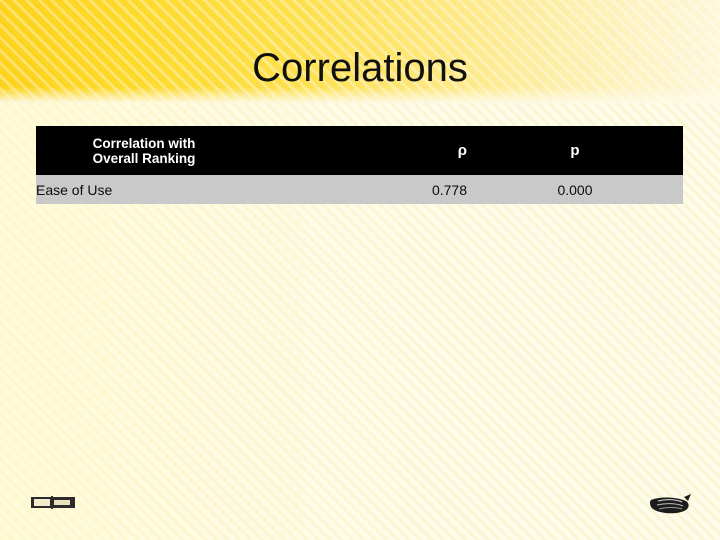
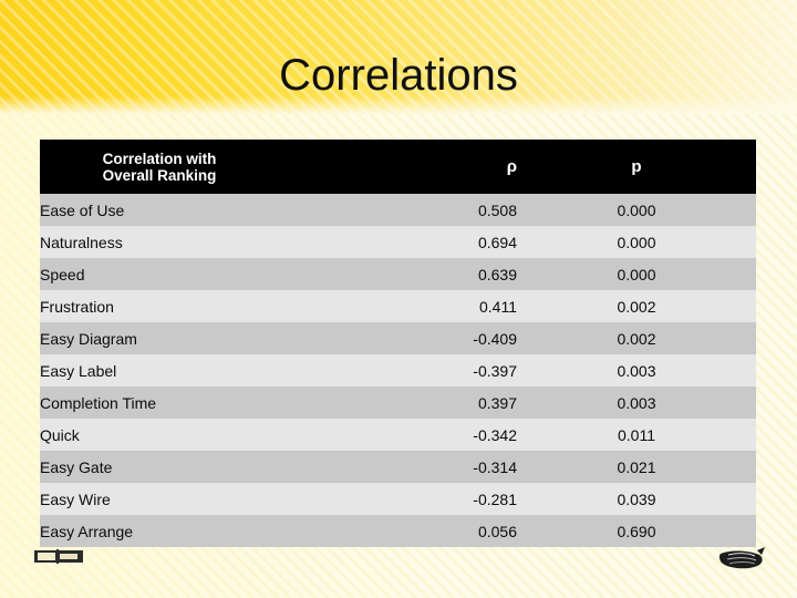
  Correlations
  Correlation with Overall Ranking	ρ	p
- Ease of Use	0.778	0.000
+ Ease of Use	0.508	0.000
+ Naturalness	0.694	0.000
+ Speed	0.639	0.000
+ Frustration	0.411	0.002
+ Easy Diagram	-0.409	0.002
+ Easy Label	-0.397	0.003
+ Completion Time	0.397	0.003
+ Quick	-0.342	0.011
+ Easy Gate	-0.314	0.021
+ Easy Wire	-0.281	0.039
+ Easy Arrange	0.056	0.690
